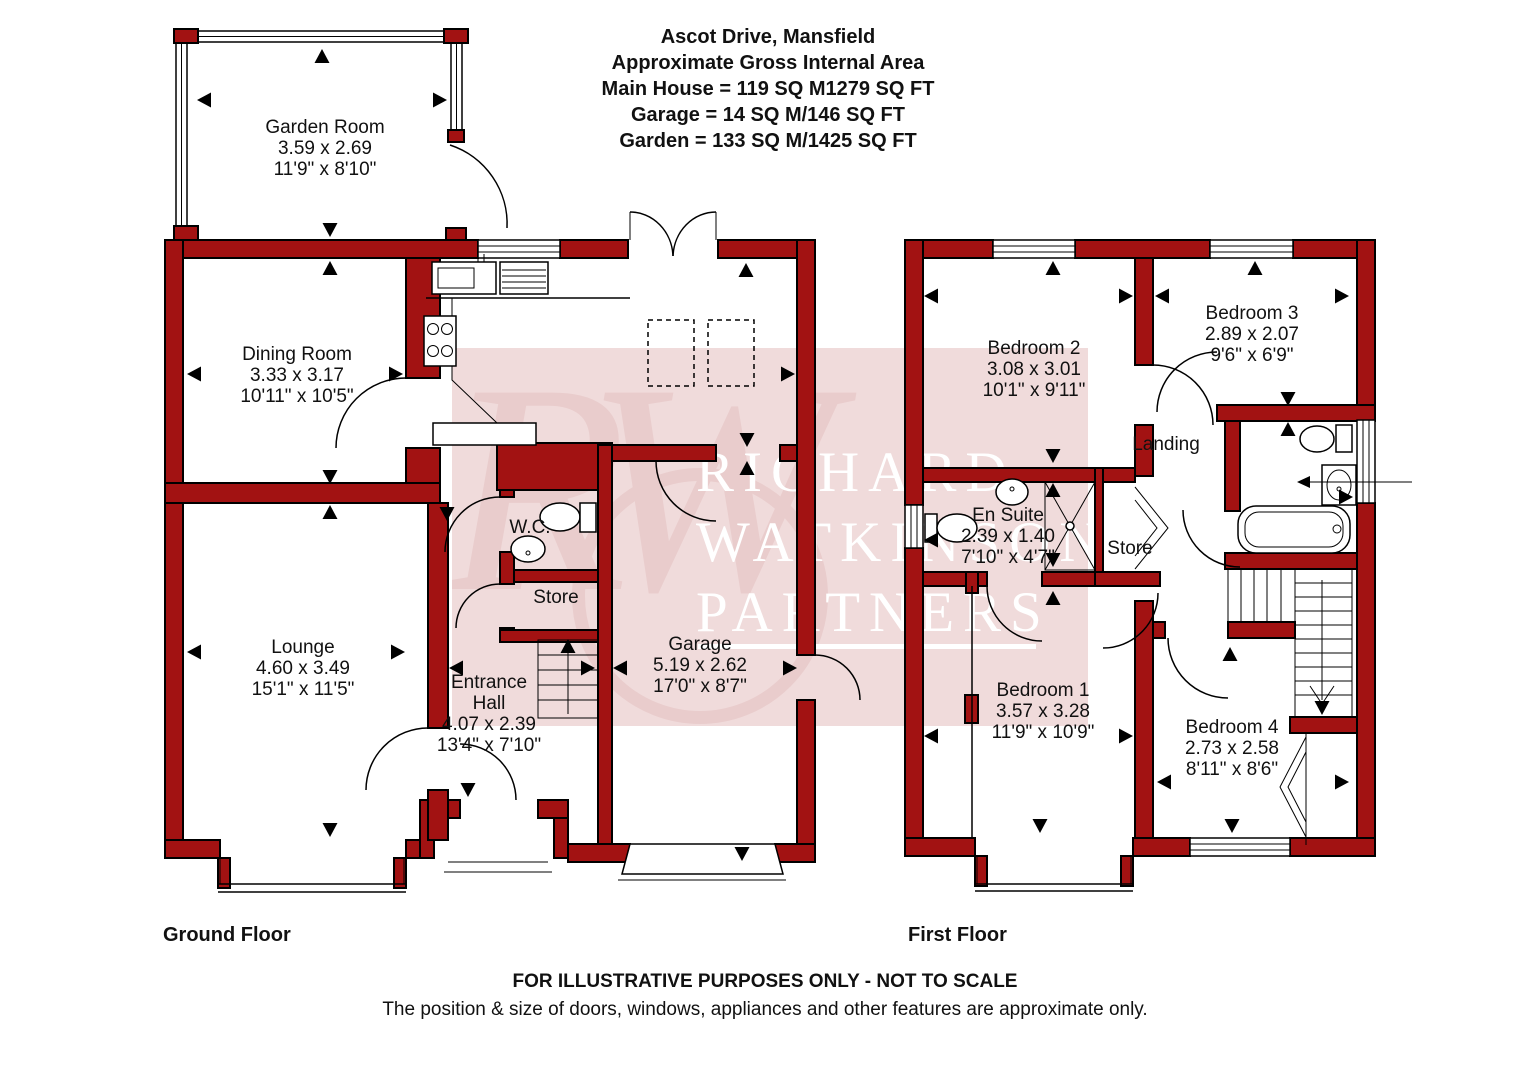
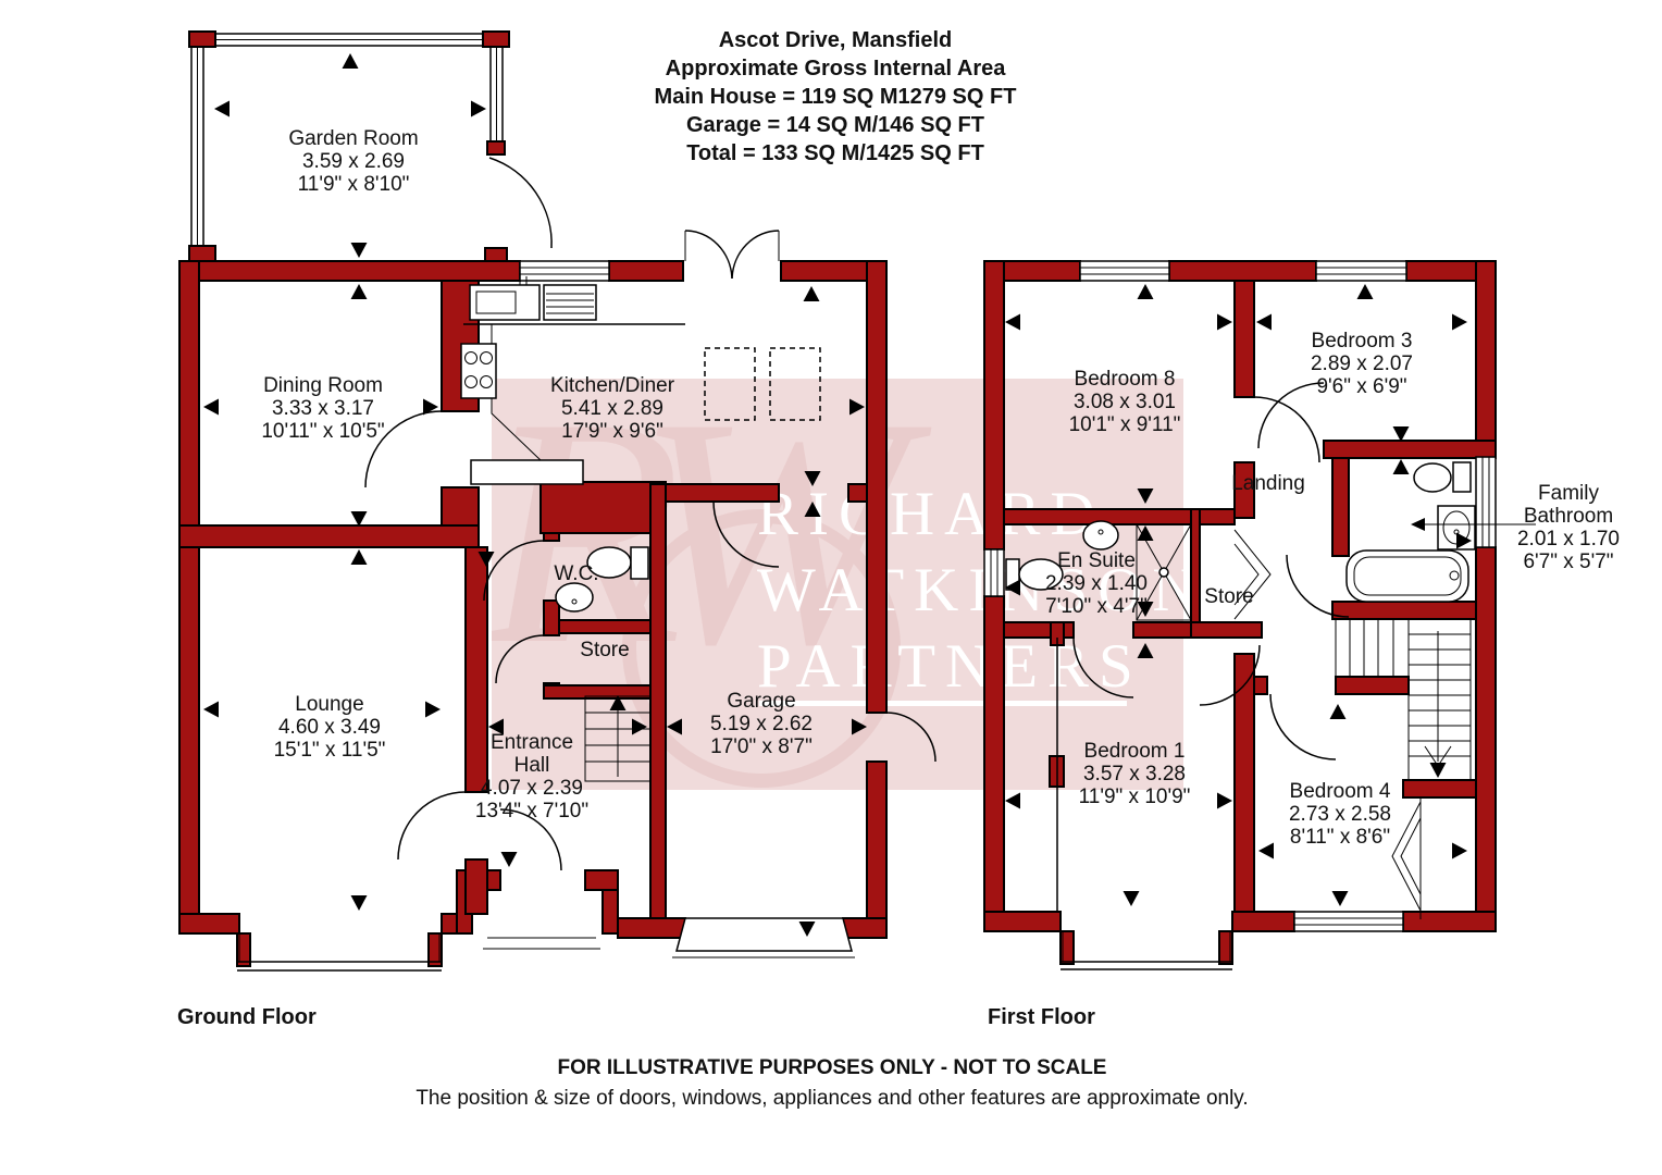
  RICHA
  WATKNSON
  PATNERS
  Ascot Drive, Mansfield
  Approximate Gross Internal Area
  Main House = 119 SQ M1279 SQ FT
  Garage = 14 SQ M/146 SQ FT
- Garden = 133 SQ M/1425 SQ FT
+ Total = 133 SQ M/1425 SQ FT
  Garden Room
  3.59 x 2.69
  11'9" x 8'10"
  Dining Room
  3.33 x 3.17
  10'11" x 10'5"
+ Kitchen/Diner
+ 5.41 x 2.89
+ 17'9" x 9'6"
  Lounge
  4.60 x 3.49
  15'1" x 11'5"
  W.C.
  Store
  Entrance
  Hall
  4.07 x 2.39
  13'4" x 7'10"
  Garage
  5.19 x 2.62
  17'0" x 8'7"
- Bedroom 2
+ Bedroom 8
  3.08 x 3.01
  10'1" x 9'11"
  Bedroom 3
  2.89 x 2.07
  9'6" x 6'9"
  Landing
  En Suite
  2.39 x 1.40
  7'10" x 4'7"
  Store
+ Family
+ Bathroom
+ 2.01 x 1.70
+ 6'7" x 5'7"
  Bedroom 1
  3.57 x 3.28
  11'9" x 10'9"
  Bedroom 4
  2.73 x 2.58
  8'11" x 8'6"
  Ground Floor
  First Floor
  FOR ILLUSTRATIVE PURPOSES ONLY - NOT TO SCALE
  The position & size of doors, windows, appliances and other features are approximate only.
